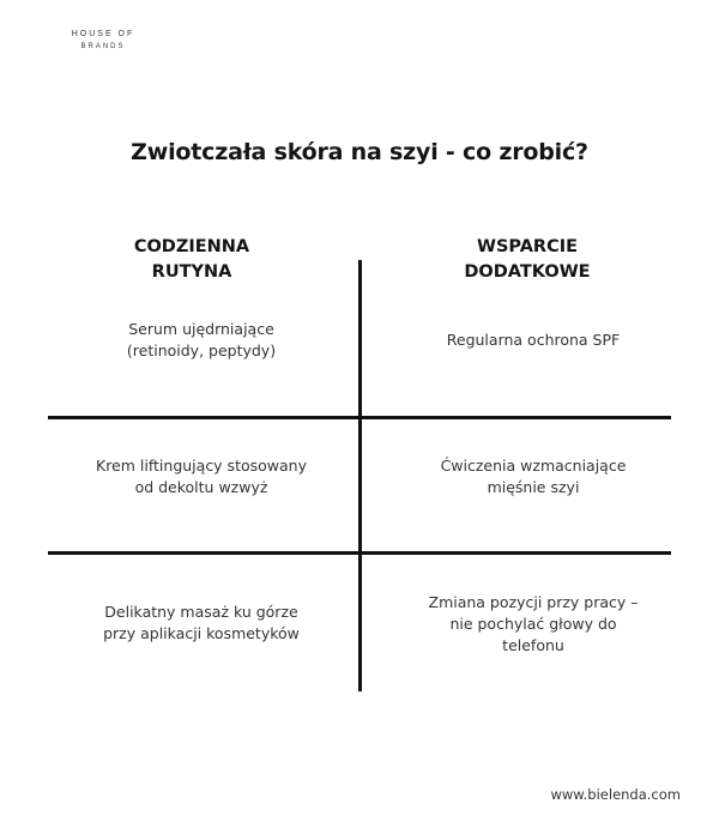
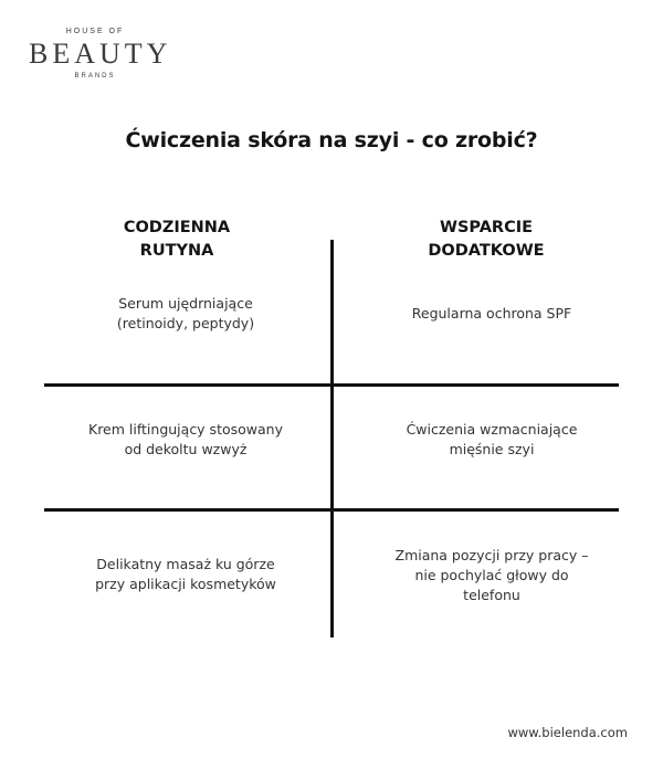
+ BEAUTY
- Zwiotczała skóra na szyi - co zrobić?
+ Ćwiczenia skóra na szyi - co zrobić?
  CODZIENNA
  RUTYNA
  WSPARCIE
  DODATKOWE
  Serum ujędrniające
  (retinoidy, peptydy)
  Regularna ochrona SPF
  Krem liftingujący stosowany
  od dekoltu wzwyż
  Ćwiczenia wzmacniające
  mięśnie szyi
  Delikatny masaż ku górze
  przy aplikacji kosmetyków
  Zmiana pozycji przy pracy –
  nie pochylać głowy do
  telefonu
  www.bielenda.com
